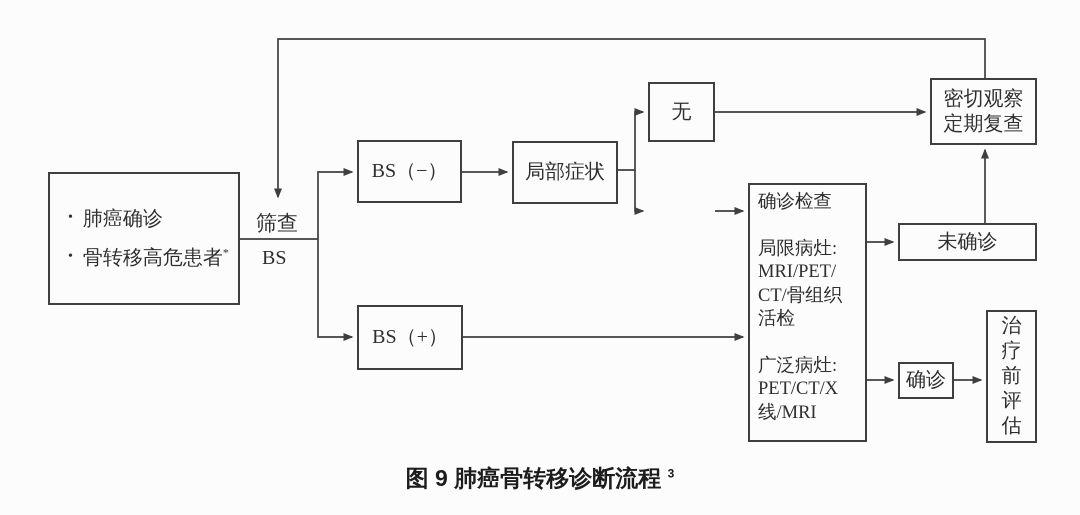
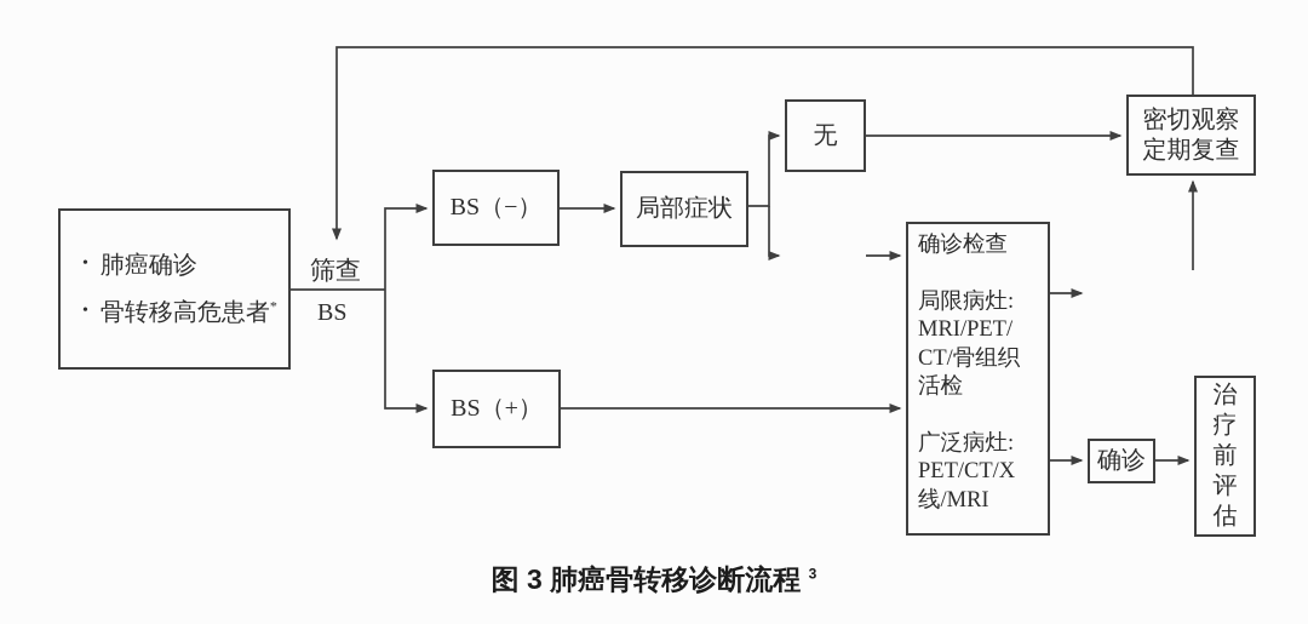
  •
  肺癌确诊
  •
  骨转移高危患者*
  筛查
  BS
  BS（−）
  BS（+）
  局部症状
  无
  确诊检查
  局限病灶:
  MRI/PET/
  CT/骨组织
  活检
  广泛病灶:
  PET/CT/X
  线/MRI
- 未确诊
  密切观察
  定期复查
  确诊
  治疗前评估
- 图 9 肺癌骨转移诊断流程 3
+ 图 3 肺癌骨转移诊断流程 3
